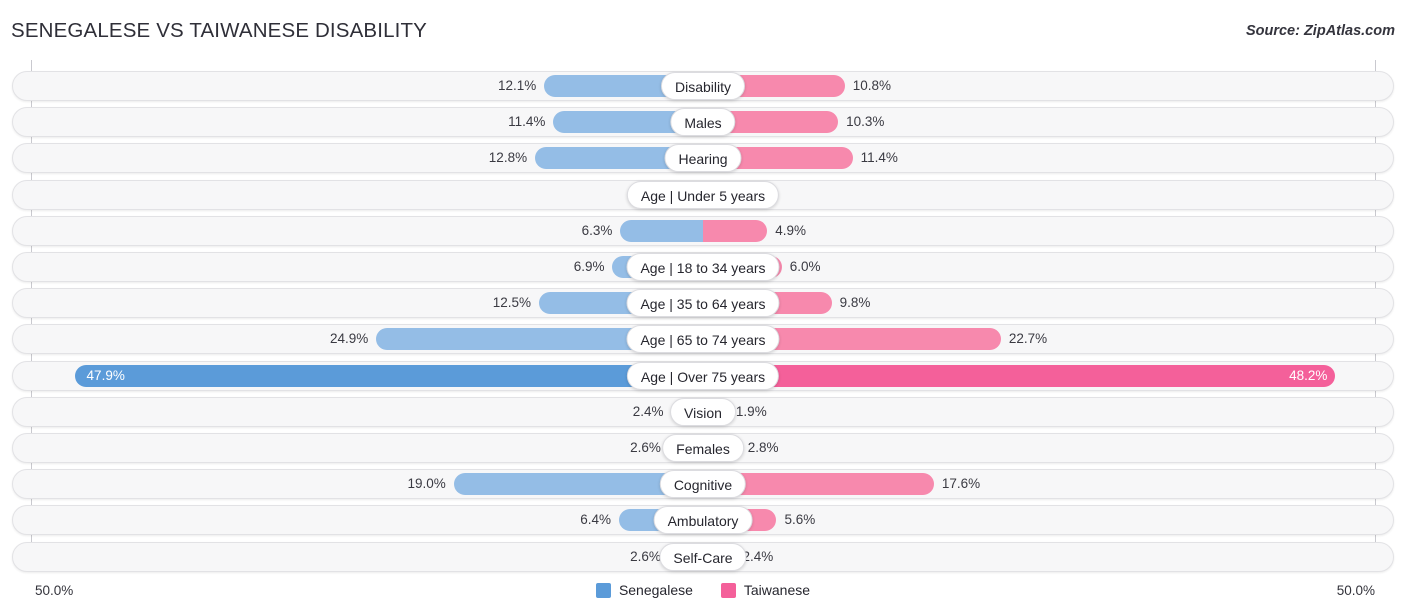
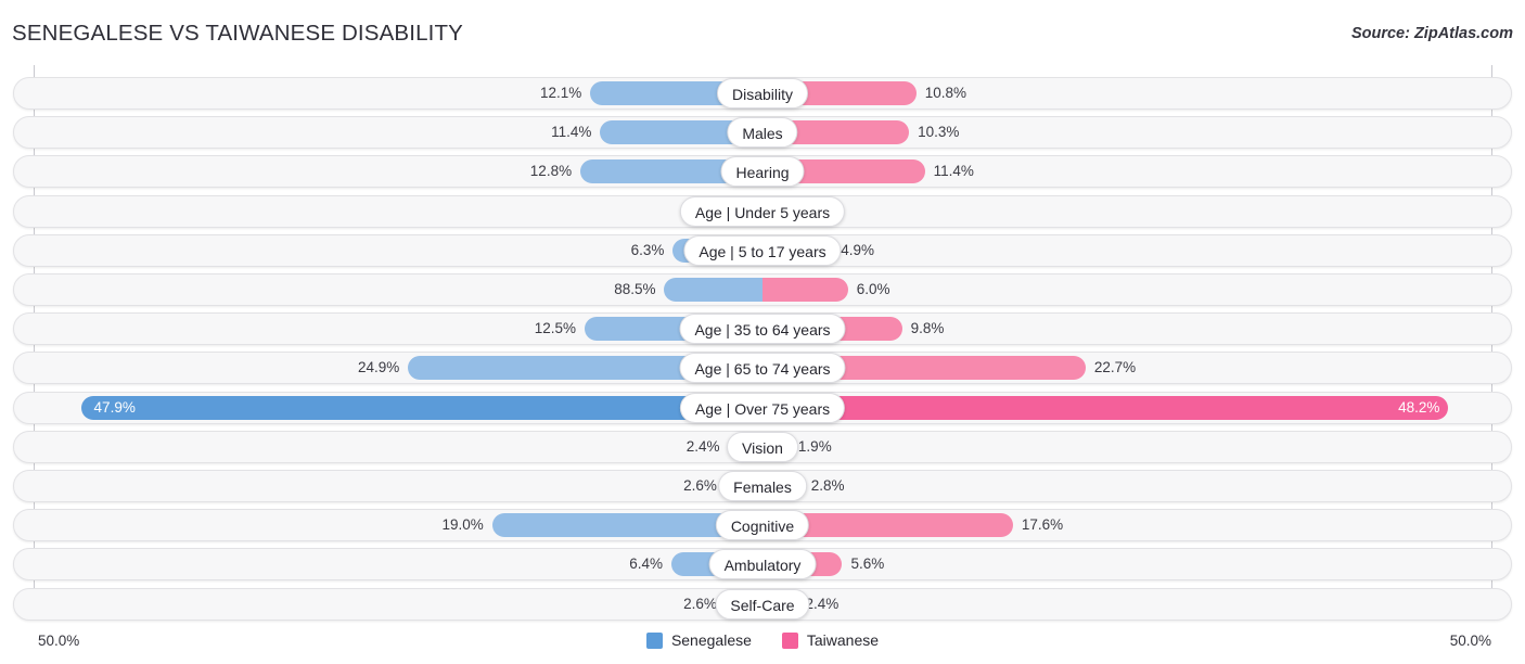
  SENEGALESE VS TAIWANESE DISABILITY
  Source: ZipAtlas.com
  12.1%
  10.8%
  Disability
  11.4%
  10.3%
  Males
  12.8%
  11.4%
  Hearing
  Age | Under 5 years
  6.3%
  4.9%
+ Age | 5 to 17 years
- 6.9%
+ 88.5%
  6.0%
- Age | 18 to 34 years
  12.5%
  9.8%
  Age | 35 to 64 years
  24.9%
  22.7%
  Age | 65 to 74 years
  47.9%
  48.2%
  Age | Over 75 years
  2.4%
  1.9%
  Vision
  2.6%
  2.8%
  Females
  19.0%
  17.6%
  Cognitive
  6.4%
  5.6%
  Ambulatory
  2.6%
  .4%
  Self-Care
  50.0%
  50.0%
  Senegalese
  Taiwanese
